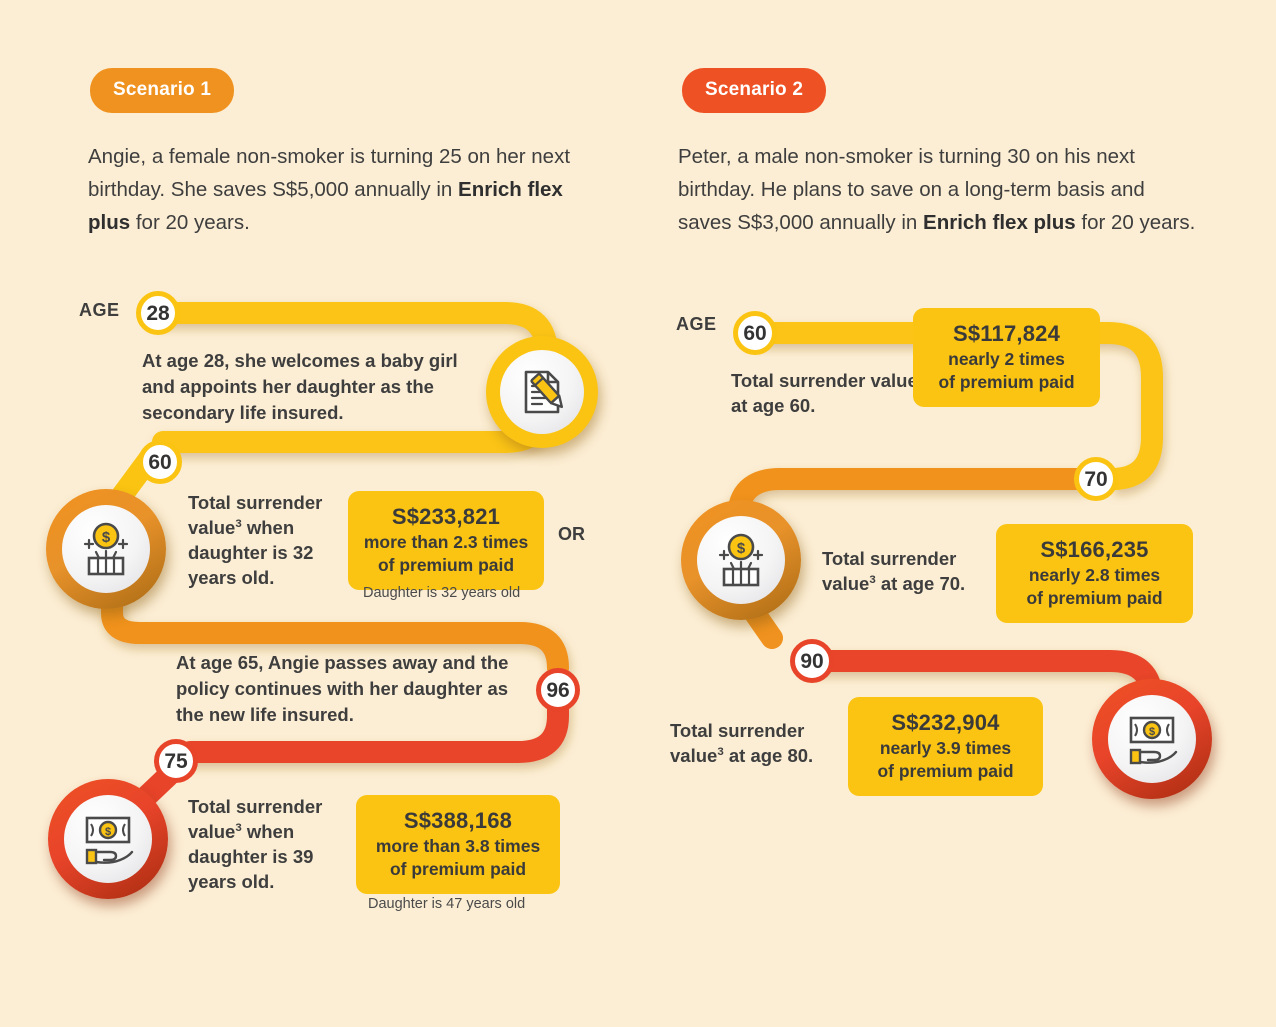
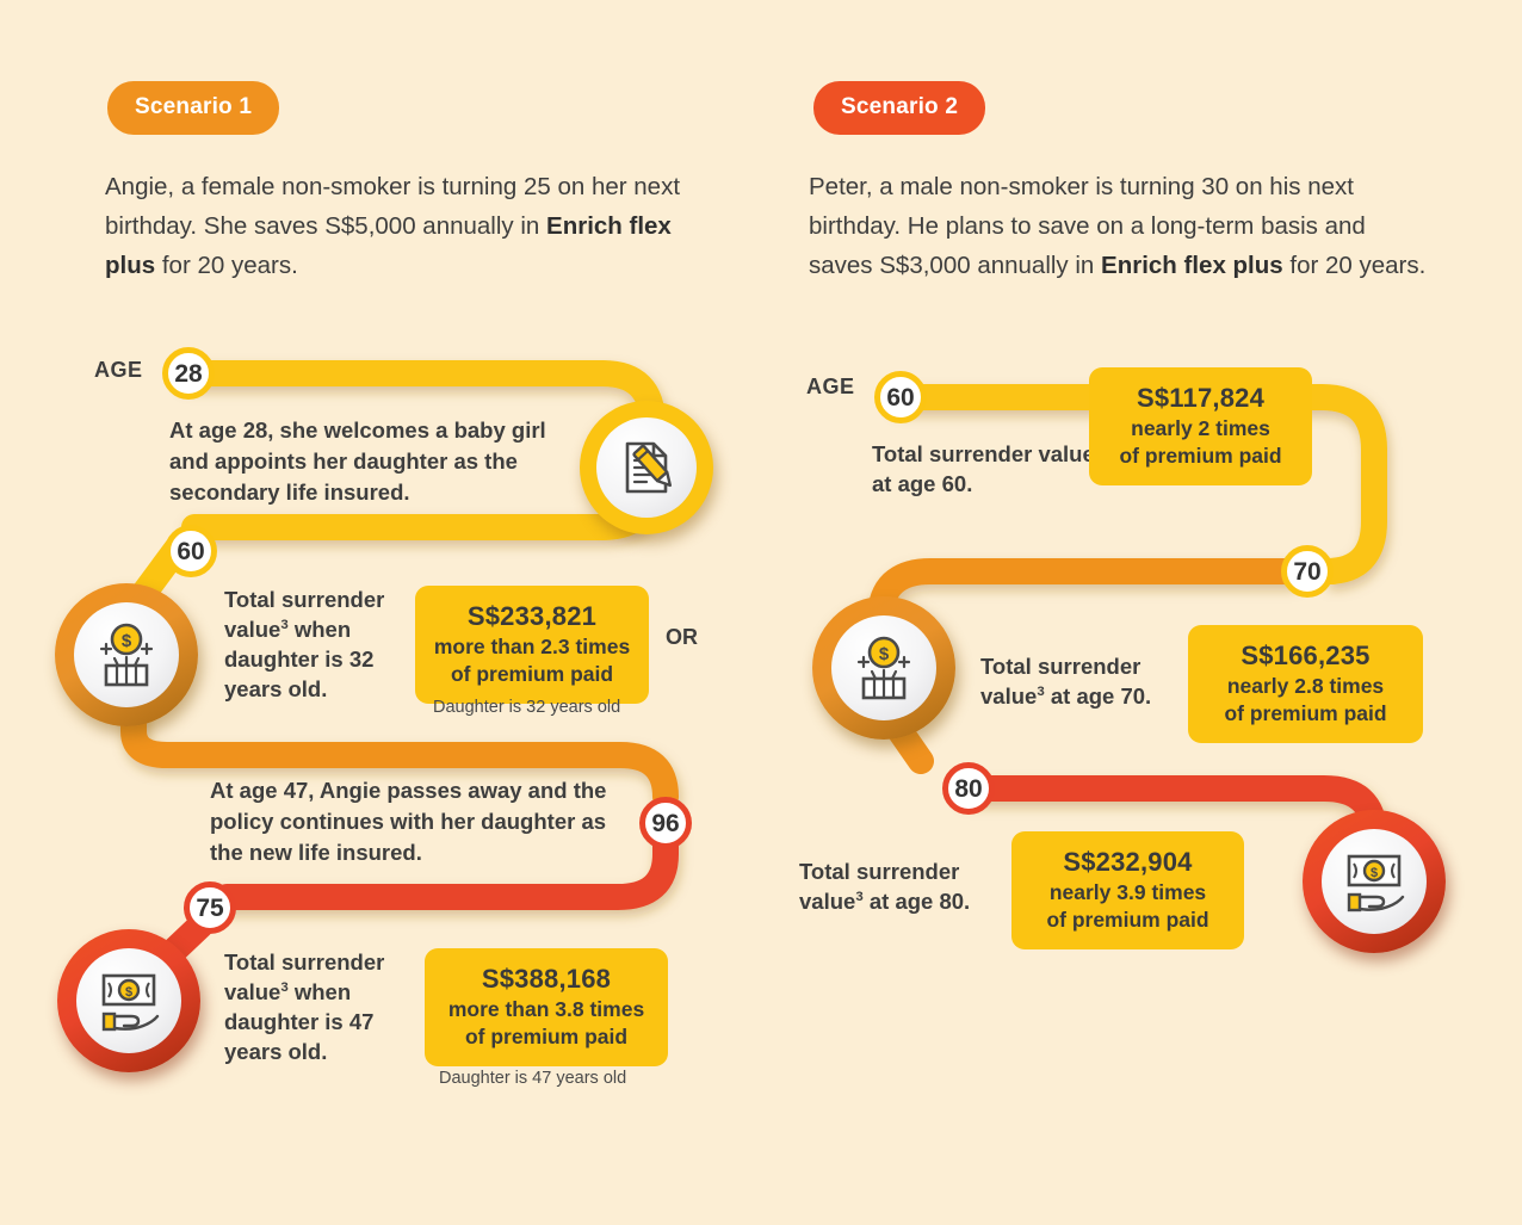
  Scenario 1
  Angie, a female non-smoker is turning 25 on her next birthday. She saves S$5,000 annually in Enrich flex plus for 20 years.
  AGE
  28
  At age 28, she welcomes a baby girl and appoints her daughter as the secondary life insured.
  60
  $
  Total surrender value3 when daughter is 32 years old.
  S$233,821
  more than 2.3 times
  of premium paid
  Daughter is 32 years old
  OR
  96
- At age 65, Angie passes away and the policy continues with her daughter as the new life insured.
+ At age 47, Angie passes away and the policy continues with her daughter as the new life insured.
  75
  $
- Total surrender value3 when daughter is 39 years old.
+ Total surrender value3 when daughter is 47 years old.
  S$388,168
  more than 3.8 times
  of premium paid
  Daughter is 47 years old
  Scenario 2
  Peter, a male non-smoker is turning 30 on his next birthday. He plans to save on a long-term basis and saves S$3,000 annually in Enrich flex plus for 20 years.
  AGE
  60
  Total surrender valu at age 60.
  S$117,824
  nearly 2 times
  of premium paid
  70
  $
  Total surrender value3 at age 70.
  S$166,235
  nearly 2.8 times
  of premium paid
- 90
+ 80
  $
  Total surrender value3 at age 80.
  S$232,904
  nearly 3.9 times
  of premium paid
